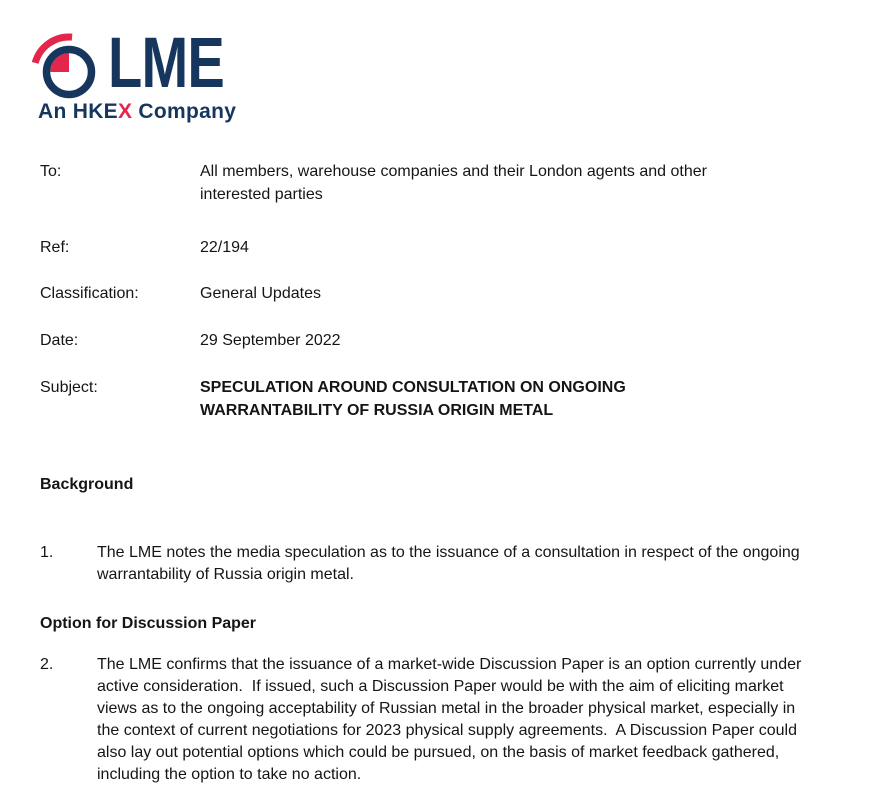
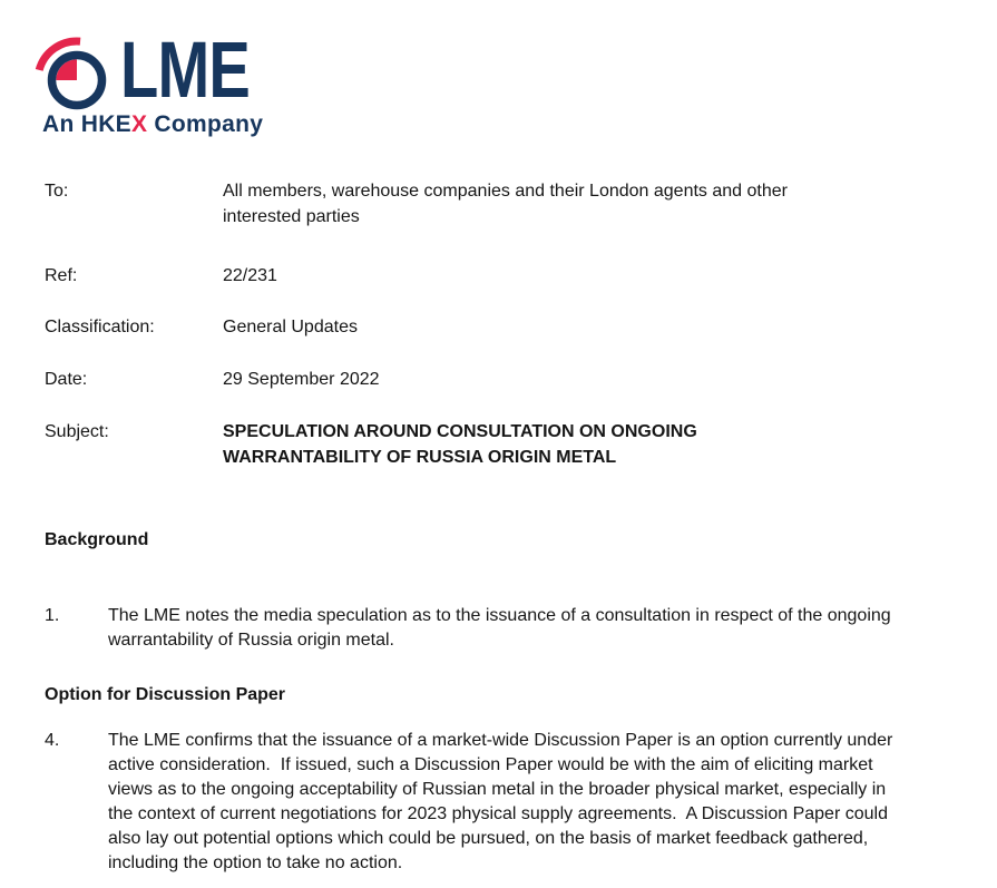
  LME
  An HKEX Company
  To:
  All members, warehouse companies and their London agents and other
  interested parties
  Ref:
- 22/194
+ 22/231
  Classification:
  General Updates
  Date:
  29 September 2022
  Subject:
  SPECULATION AROUND CONSULTATION ON ONGOING
  WARRANTABILITY OF RUSSIA ORIGIN METAL
  Background
  1.
  The LME notes the media speculation as to the issuance of a consultation in respect of the ongoing
  warrantability of Russia origin metal.
  Option for Discussion Paper
- 2.
+ 4.
  The LME confirms that the issuance of a market-wide Discussion Paper is an option currently under
  active consideration. If issued, such a Discussion Paper would be with the aim of eliciting market
  views as to the ongoing acceptability of Russian metal in the broader physical market, especially in
  the context of current negotiations for 2023 physical supply agreements. A Discussion Paper could
  also lay out potential options which could be pursued, on the basis of market feedback gathered,
  including the option to take no action.
